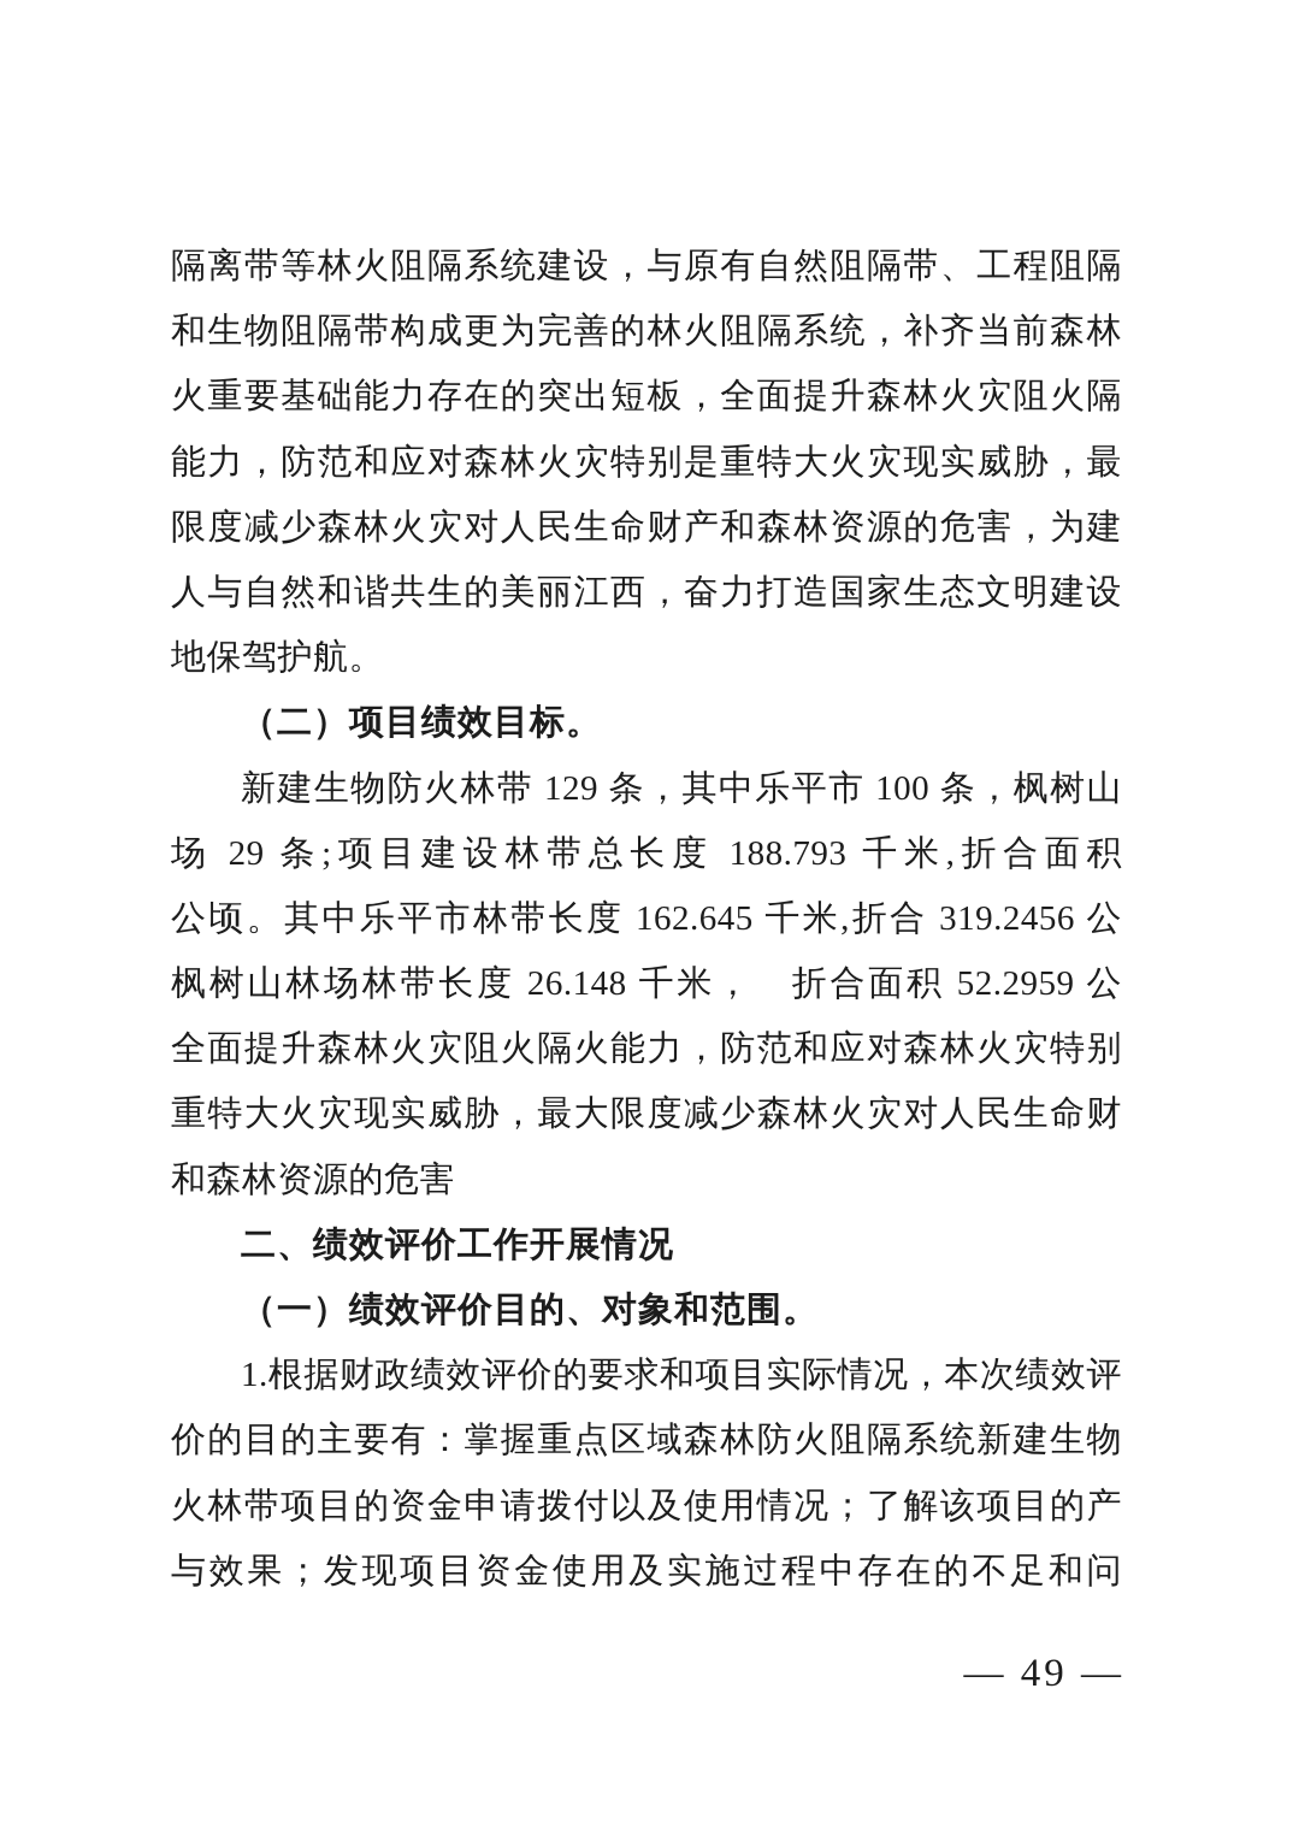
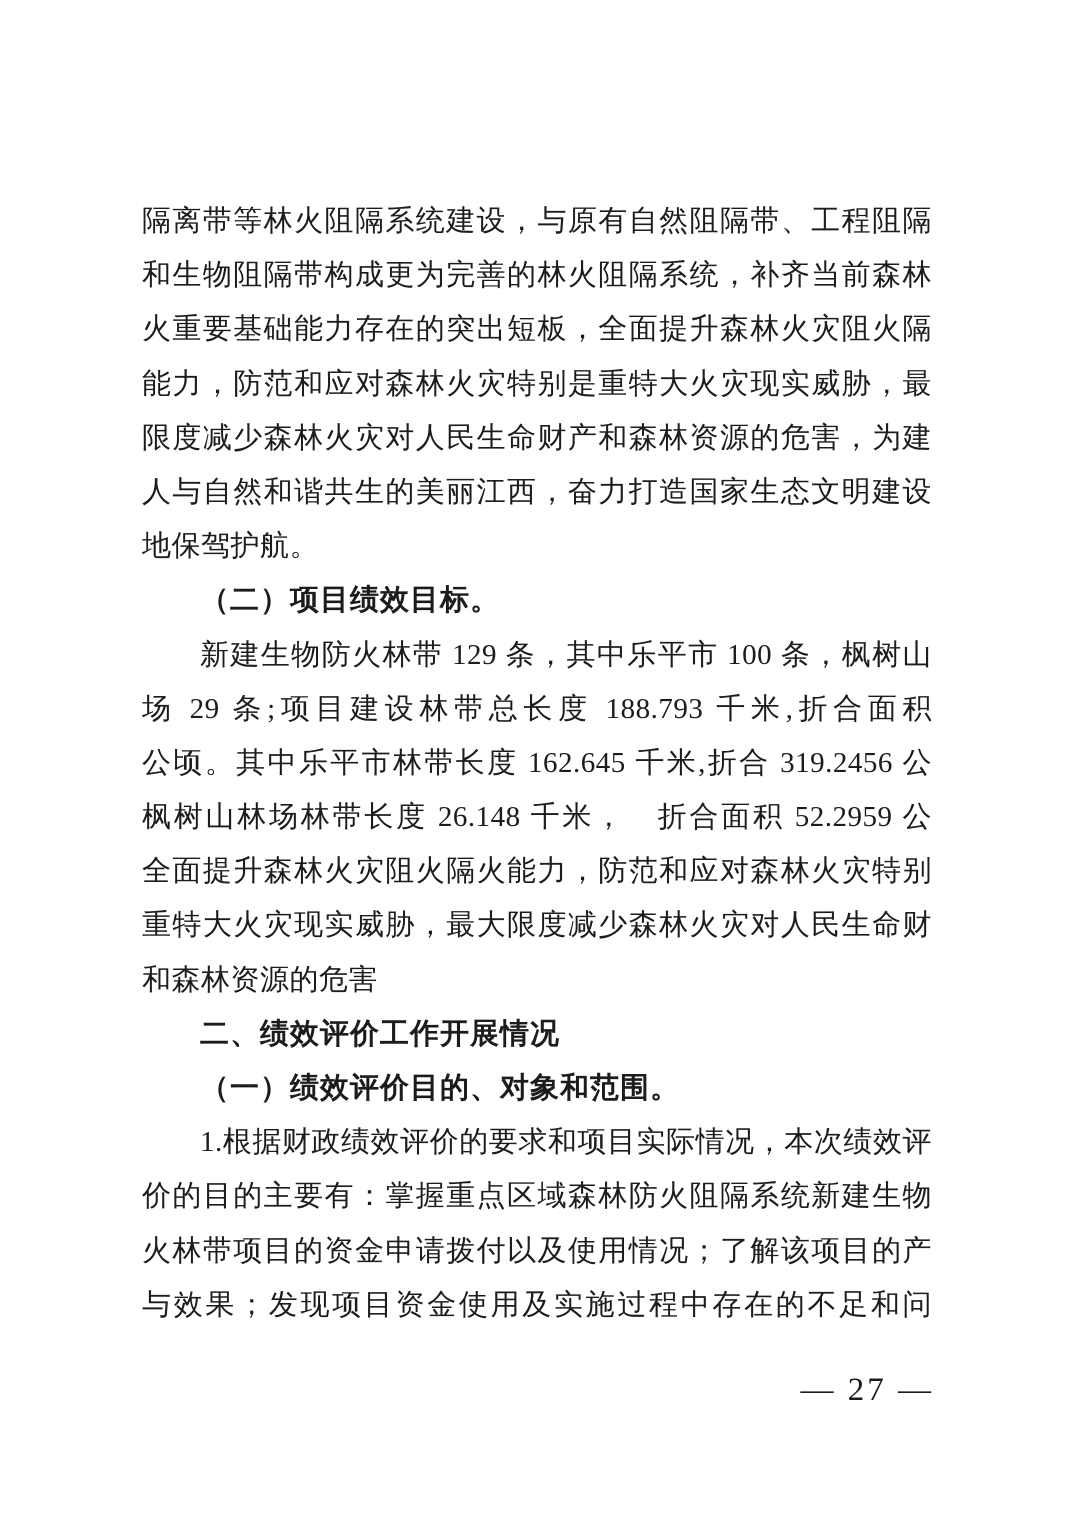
  隔离带等林火阻隔系统建设，与原有自然阻隔带、工程阻隔
  和生物阻隔带构成更为完善的林火阻隔系统，补齐当前森林
  火重要基础能力存在的突出短板，全面提升森林火灾阻火隔
  能力，防范和应对森林火灾特别是重特大火灾现实威胁，最
  限度减少森林火灾对人民生命财产和森林资源的危害，为建
  人与自然和谐共生的美丽江西，奋力打造国家生态文明建设
  地保驾护航。
  （二）项目绩效目标。
  新建生物防火林带 129 条，其中乐平市 100 条，枫树山
  场 29 条;项目建设林带总长度 188.793 千米,折合面积
  公顷。其中乐平市林带长度 162.645 千米,折合 319.2456 公
  枫树山林场林带长度 26.148 千米， 折合面积 52.2959 公
  全面提升森林火灾阻火隔火能力，防范和应对森林火灾特别
  重特大火灾现实威胁，最大限度减少森林火灾对人民生命财
  和森林资源的危害
  二、绩效评价工作开展情况
  （一）绩效评价目的、对象和范围。
  1.根据财政绩效评价的要求和项目实际情况，本次绩效评
  价的目的主要有：掌握重点区域森林防火阻隔系统新建生物
  火林带项目的资金申请拨付以及使用情况；了解该项目的产
  与效果；发现项目资金使用及实施过程中存在的不足和问
- — 49 —
+ — 27 —
